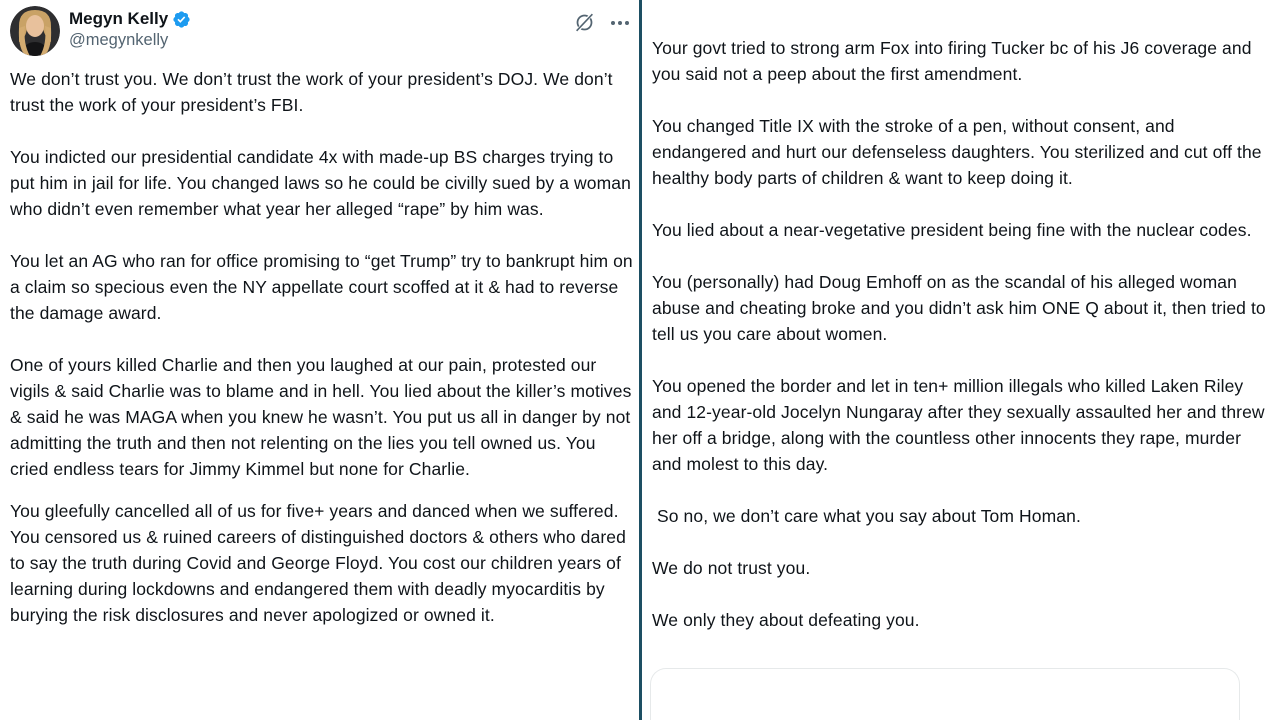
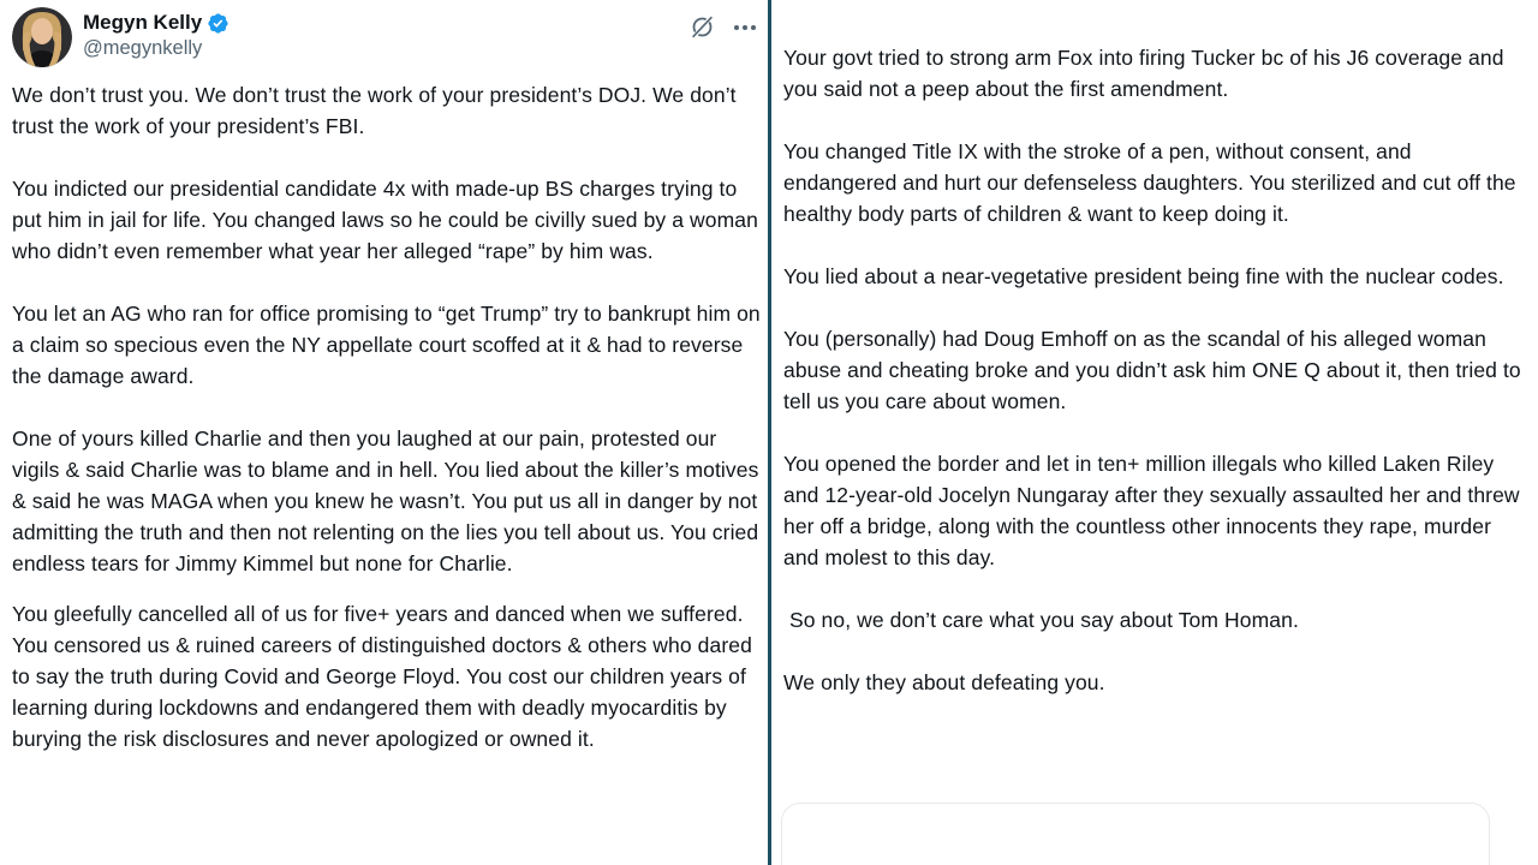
  Megyn Kelly
  @megynkelly
  We don’t trust you. We don’t trust the work of your president’s DOJ. We don’t trust the work of your president’s FBI.
  You indicted our presidential candidate 4x with made-up BS charges trying to put him in jail for life. You changed laws so he could be civilly sued by a woman who didn’t even remember what year her alleged “rape” by him was.
  You let an AG who ran for office promising to “get Trump” try to bankrupt him on a claim so specious even the NY appellate court scoffed at it & had to reverse the damage award.
- One of yours killed Charlie and then you laughed at our pain, protested our vigils & said Charlie was to blame and in hell. You lied about the killer’s motives & said he was MAGA when you knew he wasn’t. You put us all in danger by not admitting the truth and then not relenting on the lies you tell owned us. You cried endless tears for Jimmy Kimmel but none for Charlie.
+ One of yours killed Charlie and then you laughed at our pain, protested our vigils & said Charlie was to blame and in hell. You lied about the killer’s motives & said he was MAGA when you knew he wasn’t. You put us all in danger by not admitting the truth and then not relenting on the lies you tell about us. You cried endless tears for Jimmy Kimmel but none for Charlie.
  You gleefully cancelled all of us for five+ years and danced when we suffered. You censored us & ruined careers of distinguished doctors & others who dared to say the truth during Covid and George Floyd. You cost our children years of learning during lockdowns and endangered them with deadly myocarditis by burying the risk disclosures and never apologized or owned it.
  Your govt tried to strong arm Fox into firing Tucker bc of his J6 coverage and you said not a peep about the first amendment.
  You changed Title IX with the stroke of a pen, without consent, and endangered and hurt our defenseless daughters. You sterilized and cut off the healthy body parts of children & want to keep doing it.
  You lied about a near-vegetative president being fine with the nuclear codes.
  You (personally) had Doug Emhoff on as the scandal of his alleged woman abuse and cheating broke and you didn’t ask him ONE Q about it, then tried to tell us you care about women.
  You opened the border and let in ten+ million illegals who killed Laken Riley and 12-year-old Jocelyn Nungaray after they sexually assaulted her and threw her off a bridge, along with the countless other innocents they rape, murder and molest to this day.
  So no, we don’t care what you say about Tom Homan.
- We do not trust you.
  We only they about defeating you.
